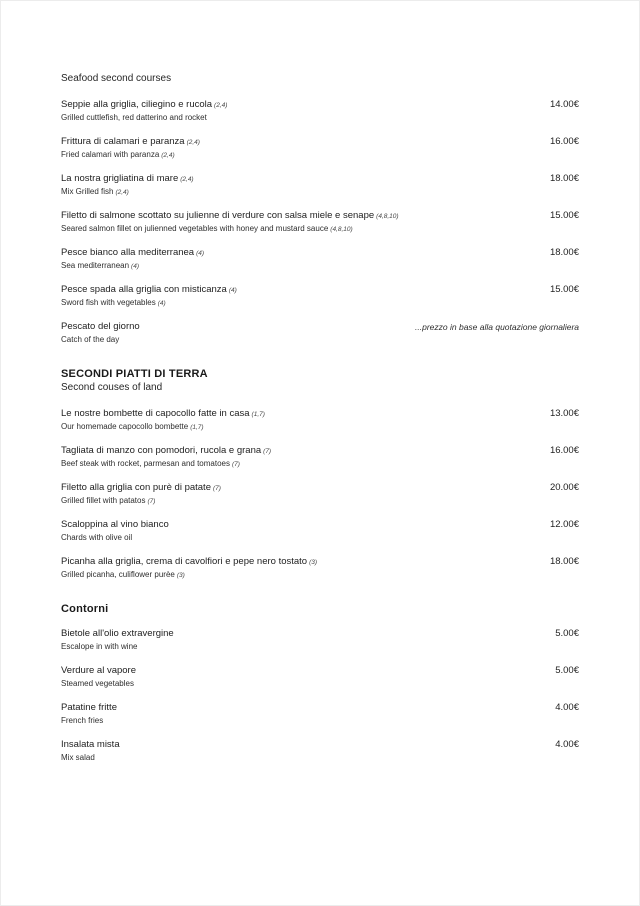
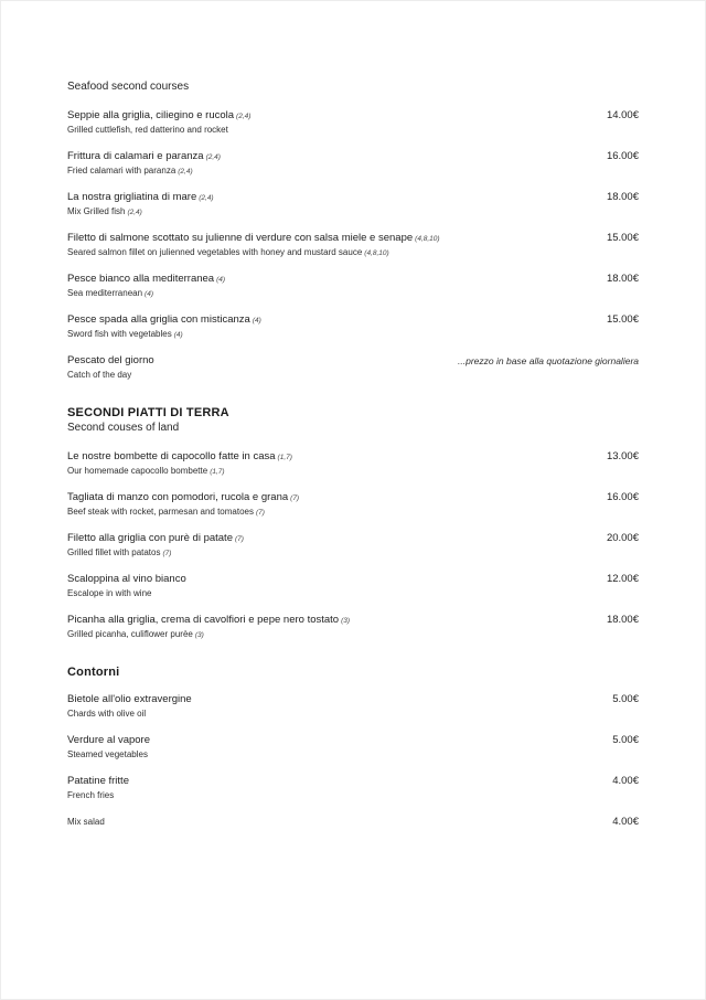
  Seafood second courses
  Seppie alla griglia, ciliegino e rucola
  Grilled cuttlefish, red datterino and rocket
  14.00€
  Frittura di calamari e paranza
  Fried calamari with paranza
  16.00€
  La nostra grigliatina di mare
  Mix Grilled fish
  18.00€
  Filetto di salmone scottato su julienne di verdure con salsa miele e senape
  Seared salmon fillet on julienned vegetables with honey and mustard sauce
  15.00€
  Pesce bianco alla mediterranea
  Sea mediterranean
  18.00€
  Pesce spada alla griglia con misticanza
  Sword fish with vegetables
  15.00€
  Pescato del giorno
  Catch of the day
  ...prezzo in base alla quotazione giornaliera
  SECONDI PIATTI DI TERRA
  Second couses of land
  Le nostre bombette di capocollo fatte in casa
  Our homemade capocollo bombette
  13.00€
  Tagliata di manzo con pomodori, rucola e grana
  Beef steak with rocket, parmesan and tomatoes
  16.00€
  Filetto alla griglia con purè di patate
  Grilled fillet with patatos
  20.00€
  Scaloppina al vino bianco
- Chards with olive oil
+ Escalope in with wine
  12.00€
  Picanha alla griglia, crema di cavolfiori e pepe nero tostato
  Grilled picanha, culiflower purèe
  18.00€
  Contorni
  Bietole all'olio extravergine
- Escalope in with wine
+ Chards with olive oil
  5.00€
  Verdure al vapore
  Steamed vegetables
  5.00€
  Patatine fritte
  French fries
  4.00€
- Insalata mista
  Mix salad
  4.00€
